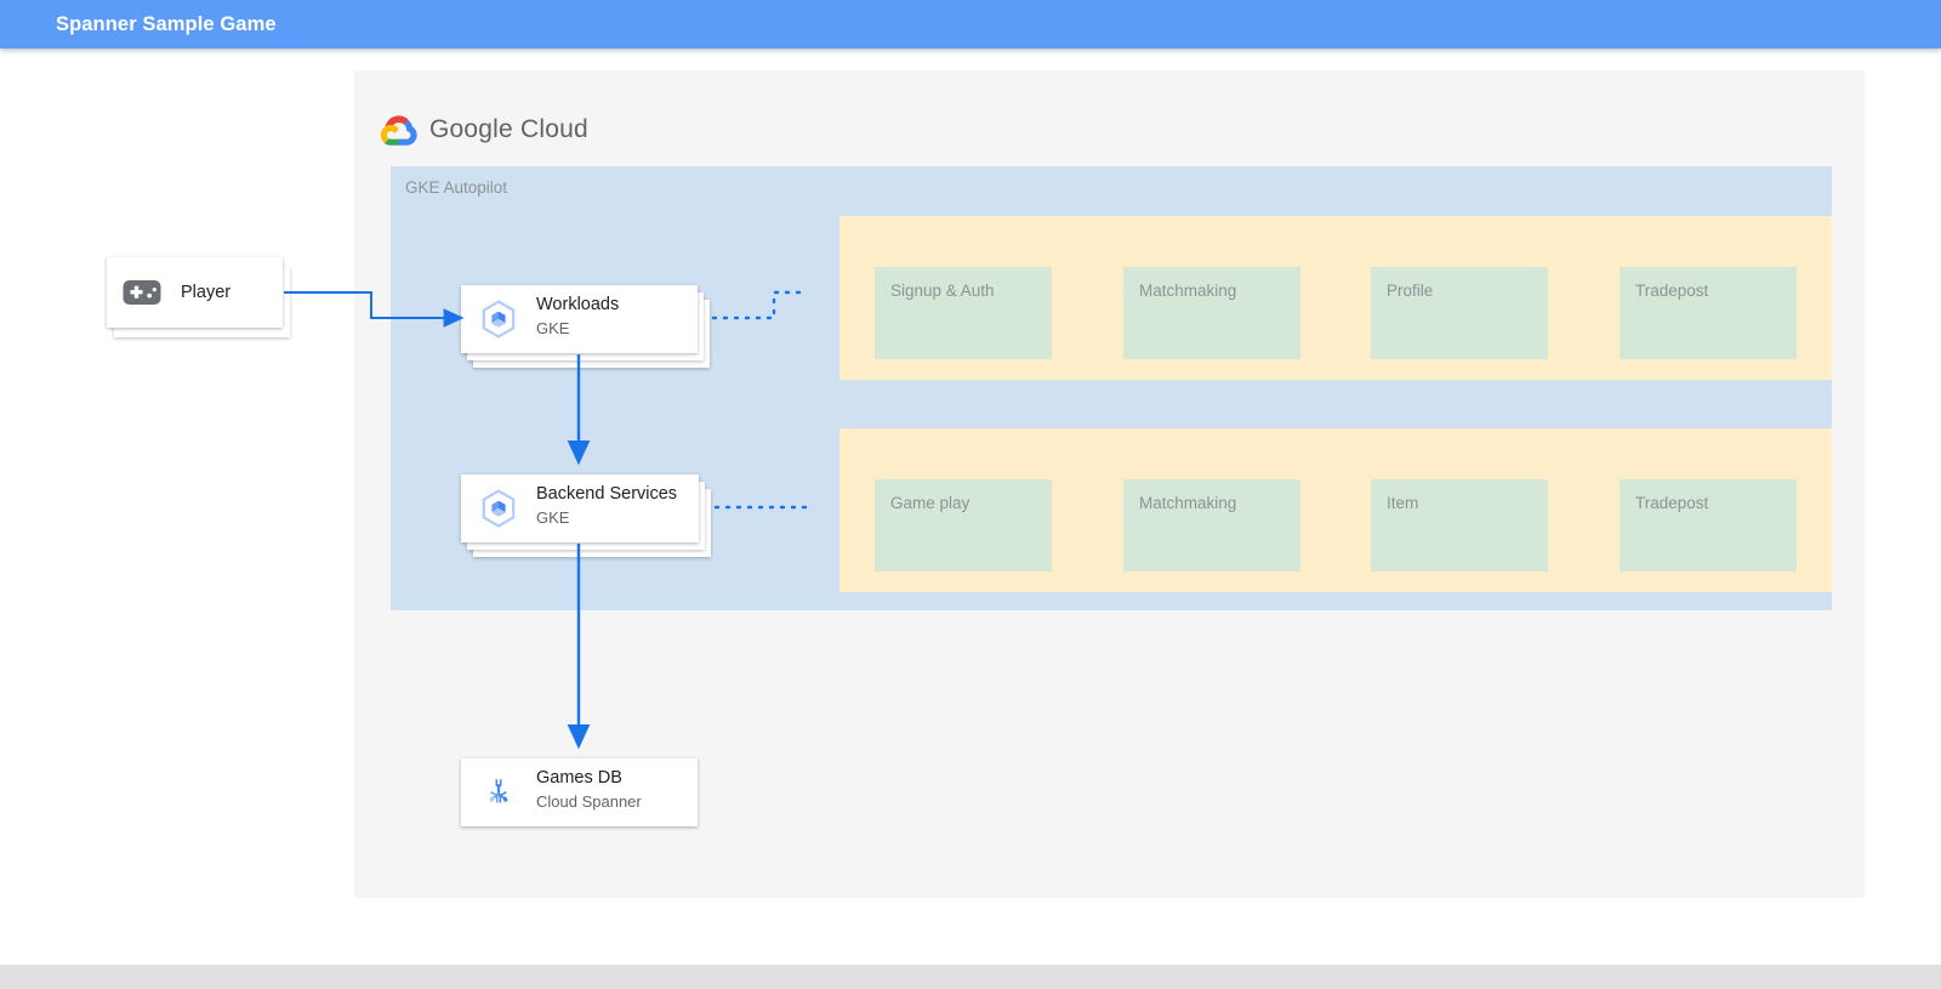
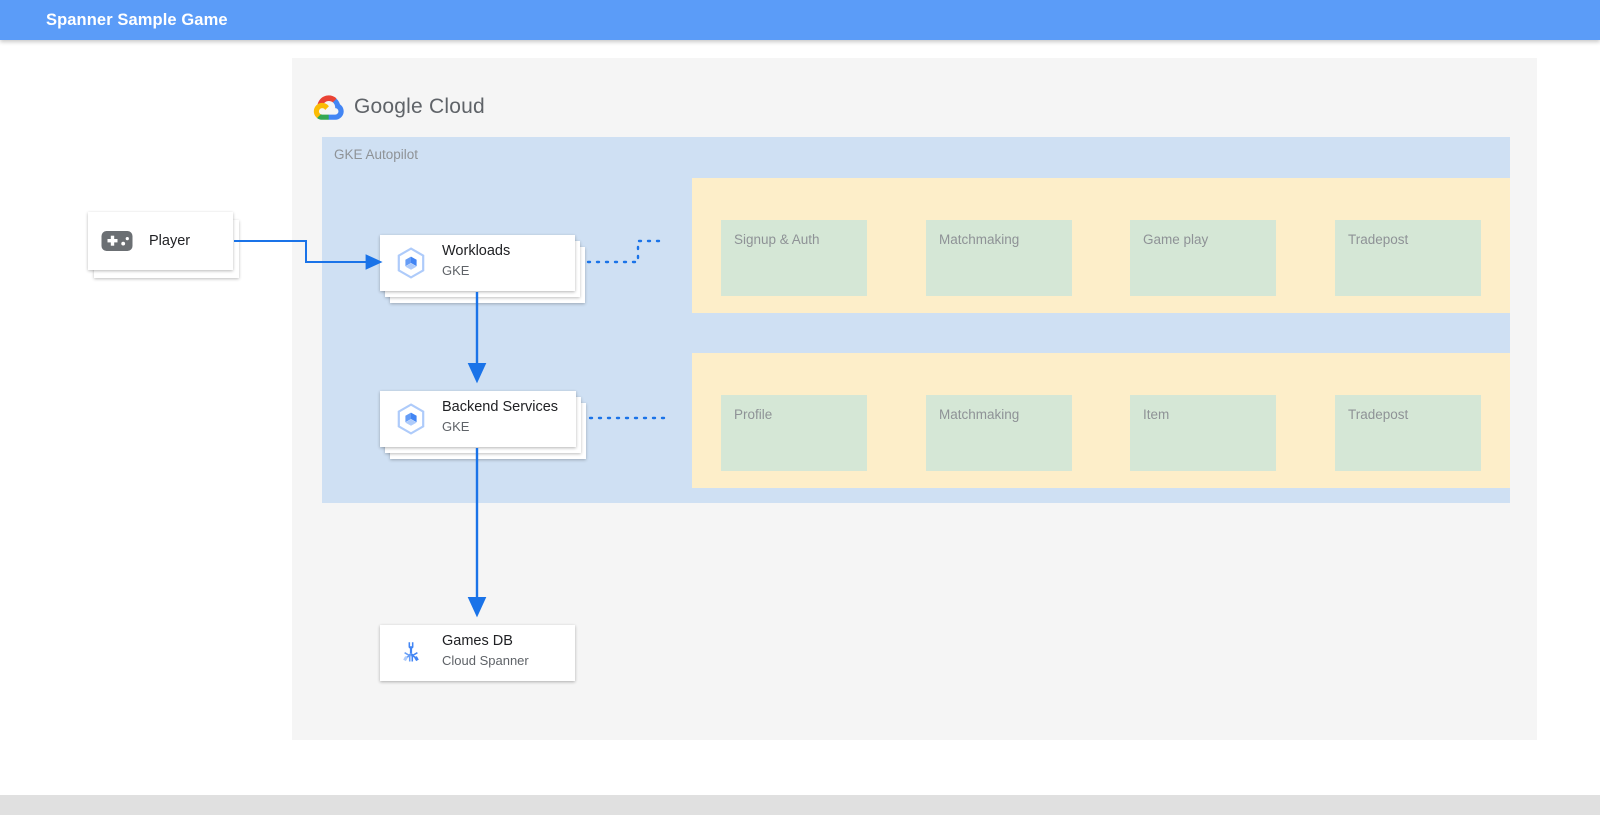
  Spanner Sample Game
  Player
  Google Cloud
  GKE Autopilot
  Signup & Auth
  Matchmaking
- Profile
+ Game play
  Tradepost
- Game play
+ Profile
  Matchmaking
  Item
  Tradepost
  Workloads
  GKE
  Backend Services
  GKE
  Games DB
  Cloud Spanner
